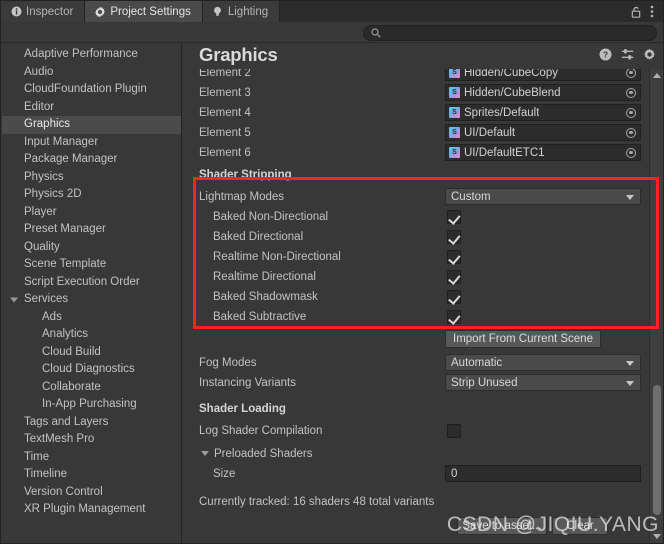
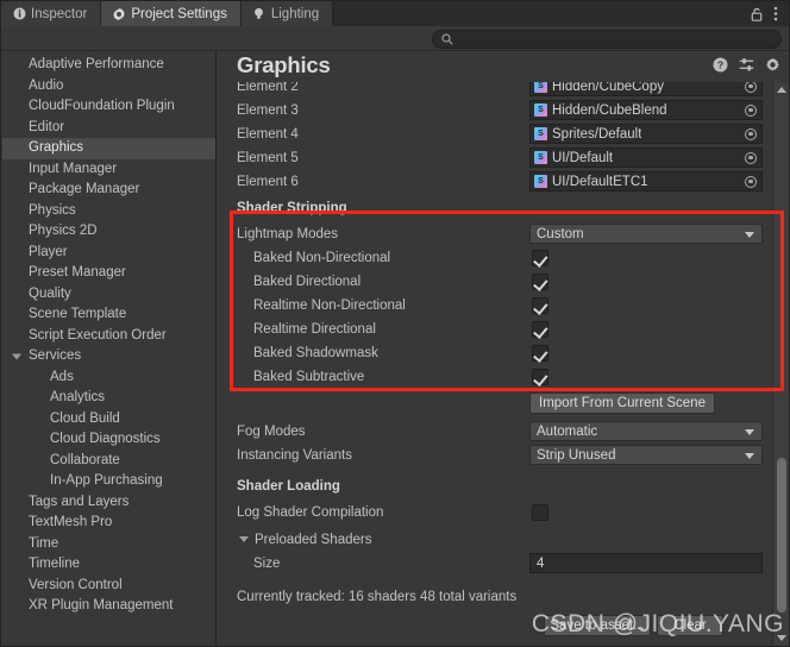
  Inspector
  Project Settings
  Lighting
  Adaptive Performance
  Audio
  CloudFoundation Plugin
  Editor
  Graphics
  Input Manager
  Package Manager
  Physics
  Physics 2D
  Player
  Preset Manager
  Quality
  Scene Template
  Script Execution Order
  Services
  Ads
  Analytics
  Cloud Build
  Cloud Diagnostics
  Collaborate
  In-App Purchasing
  Tags and Layers
  TextMesh Pro
  Time
  Timeline
  Version Control
  XR Plugin Management
  Graphics
  ?
  Element 2
  Hidden/CubeCopy
  Element 3
  Hidden/CubeBlend
  Element 4
  Sprites/Default
  Element 5
  UI/Default
  Element 6
  UI/DefaultETC1
  Shader Stripping
  Lightmap Modes
  Custom
  Baked Non-Directional
  Baked Directional
  Realtime Non-Directional
  Realtime Directional
  Baked Shadowmask
  Baked Subtractive
  Import From Current Scene
  Fog Modes
  Automatic
  Instancing Variants
  Strip Unused
  Shader Loading
  Log Shader Compilation
  Preloaded Shaders
  Size
- 0
+ 4
  Currently tracked: 16 shaders 48 total variants
  Save to asset...
  Clear
  CSDN @JIQIU.YANG
